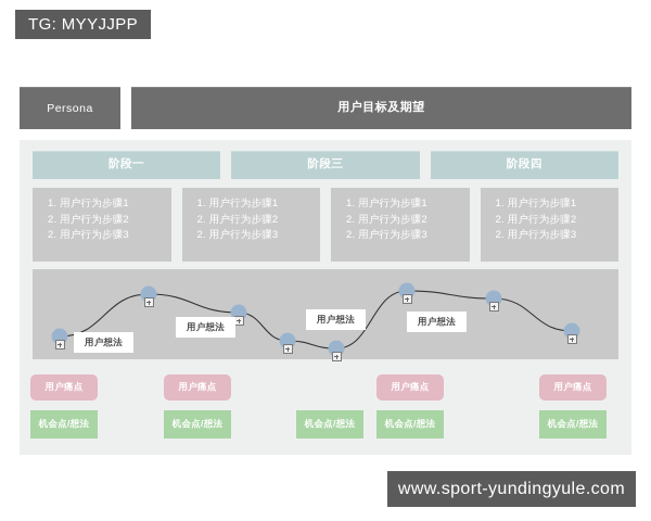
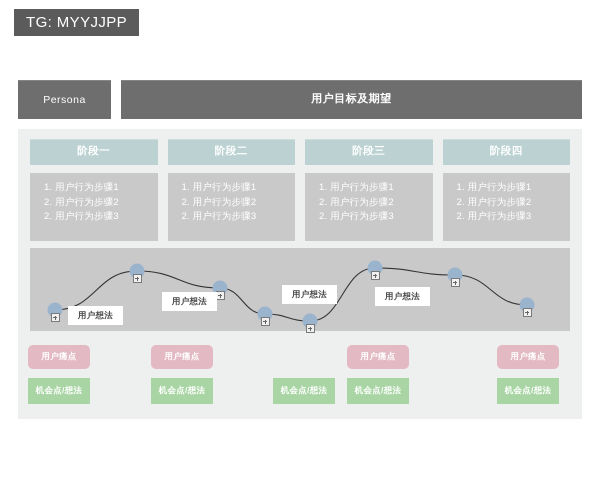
  TG: MYYJJPP
  Persona
  用户目标及期望
  阶段一
+ 阶段二
  阶段三
  阶段四
  1. 用户行为步骤1
  2. 用户行为步骤2
  2. 用户行为步骤3
  1. 用户行为步骤1
  2. 用户行为步骤2
  2. 用户行为步骤3
  1. 用户行为步骤1
  2. 用户行为步骤2
  2. 用户行为步骤3
  1. 用户行为步骤1
  2. 用户行为步骤2
  2. 用户行为步骤3
  用户想法
  用户想法
  用户想法
  用户想法
  用户痛点
  用户痛点
  用户痛点
  用户痛点
  机会点/想法
  机会点/想法
  机会点/想法
  机会点/想法
  机会点/想法
- www.sport-yundingyule.com
